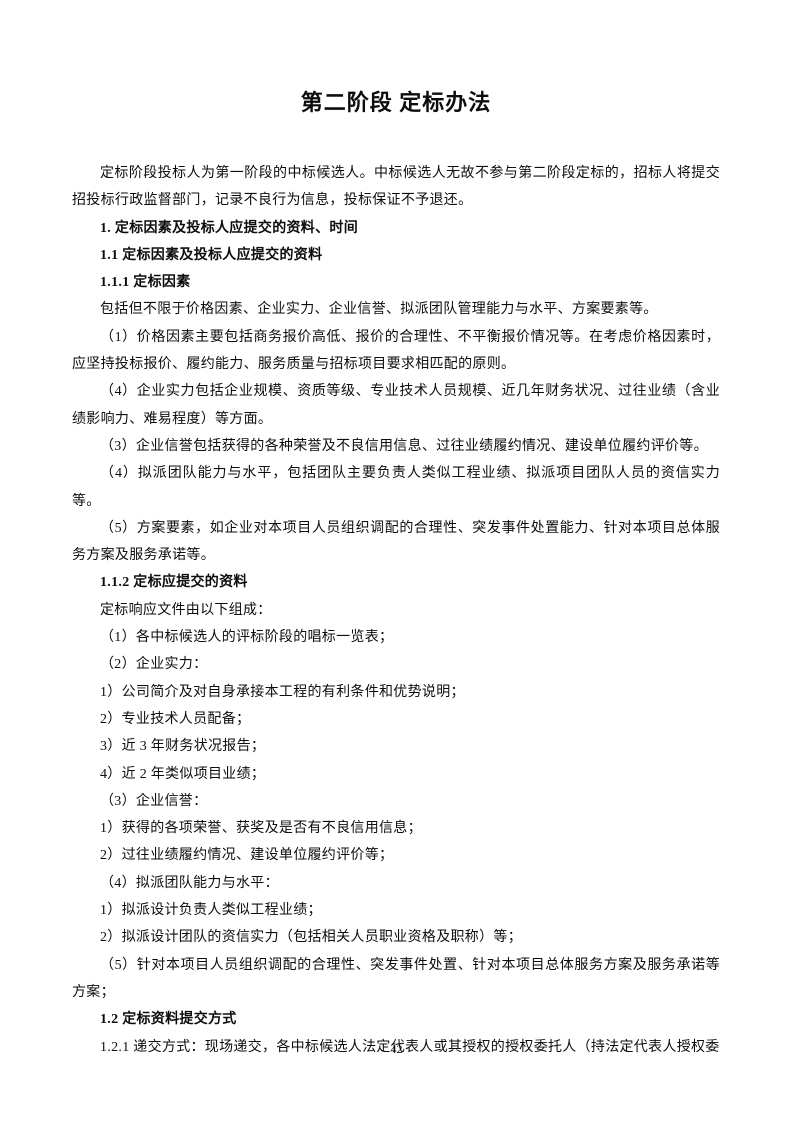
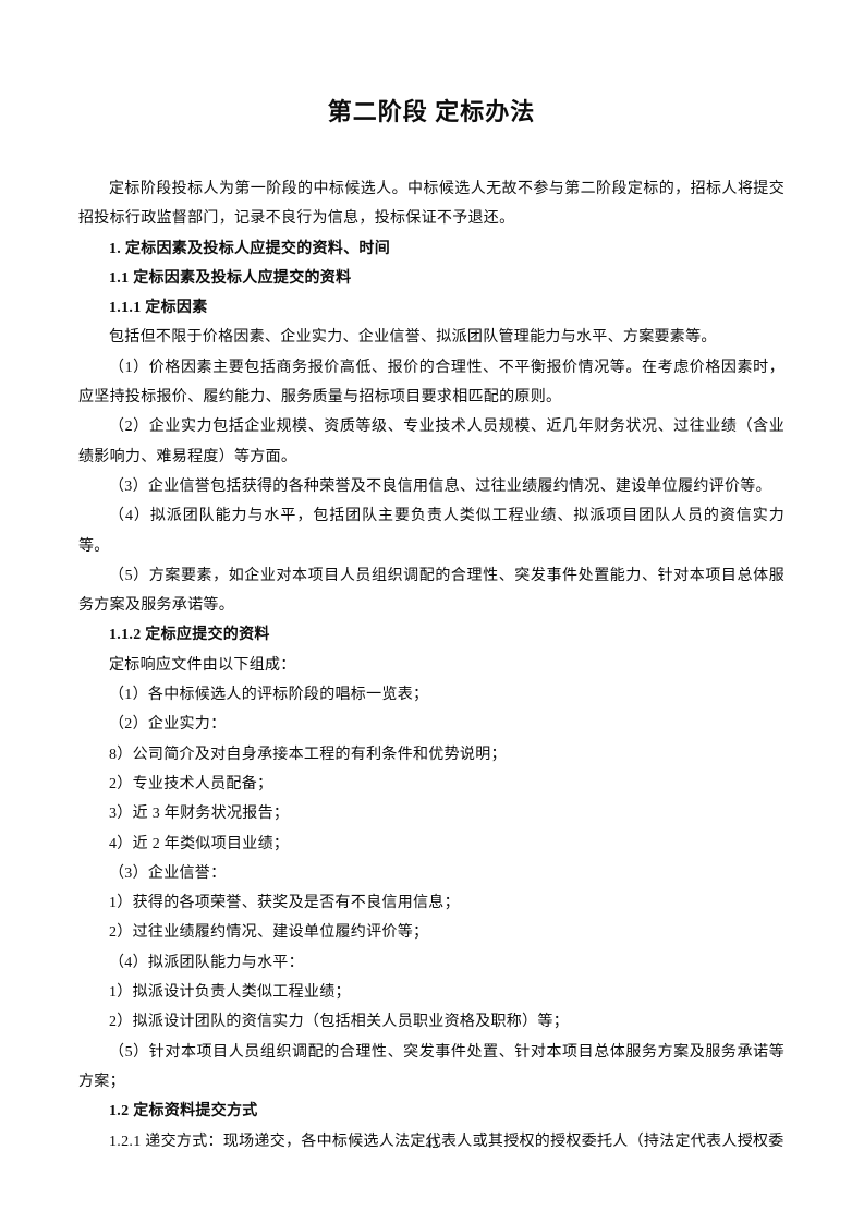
  第二阶段 定标办法
  定标阶段投标人为第一阶段的中标候选人。中标候选人无故不参与第二阶段定标的，招标人将提交招投标行政监督部门，记录不良行为信息，投标保证不予退还。
  1. 定标因素及投标人应提交的资料、时间
  1.1 定标因素及投标人应提交的资料
  1.1.1 定标因素
  包括但不限于价格因素、企业实力、企业信誉、拟派团队管理能力与水平、方案要素等。
  （1）价格因素主要包括商务报价高低、报价的合理性、不平衡报价情况等。在考虑价格因素时，应坚持投标报价、履约能力、服务质量与招标项目要求相匹配的原则。
- （4）企业实力包括企业规模、资质等级、专业技术人员规模、近几年财务状况、过往业绩（含业绩影响力、难易程度）等方面。
+ （2）企业实力包括企业规模、资质等级、专业技术人员规模、近几年财务状况、过往业绩（含业绩影响力、难易程度）等方面。
  （3）企业信誉包括获得的各种荣誉及不良信用信息、过往业绩履约情况、建设单位履约评价等。
  （4）拟派团队能力与水平，包括团队主要负责人类似工程业绩、拟派项目团队人员的资信实力等。
  （5）方案要素，如企业对本项目人员组织调配的合理性、突发事件处置能力、针对本项目总体服务方案及服务承诺等。
  1.1.2 定标应提交的资料
  定标响应文件由以下组成：
  （1）各中标候选人的评标阶段的唱标一览表；
  （2）企业实力：
- 1）公司简介及对自身承接本工程的有利条件和优势说明；
+ 8）公司简介及对自身承接本工程的有利条件和优势说明；
  2）专业技术人员配备；
  3）近 3 年财务状况报告；
  4）近 2 年类似项目业绩；
  （3）企业信誉：
  1）获得的各项荣誉、获奖及是否有不良信用信息；
  2）过往业绩履约情况、建设单位履约评价等；
  （4）拟派团队能力与水平：
  1）拟派设计负责人类似工程业绩；
  2）拟派设计团队的资信实力（包括相关人员职业资格及职称）等；
  （5）针对本项目人员组织调配的合理性、突发事件处置、针对本项目总体服务方案及服务承诺等方案；
  1.2 定标资料提交方式
  1.2.1 递交方式：现场递交，各中标候选人法定代表人或其授权的授权委托人（持法定代表人授权委
  42
